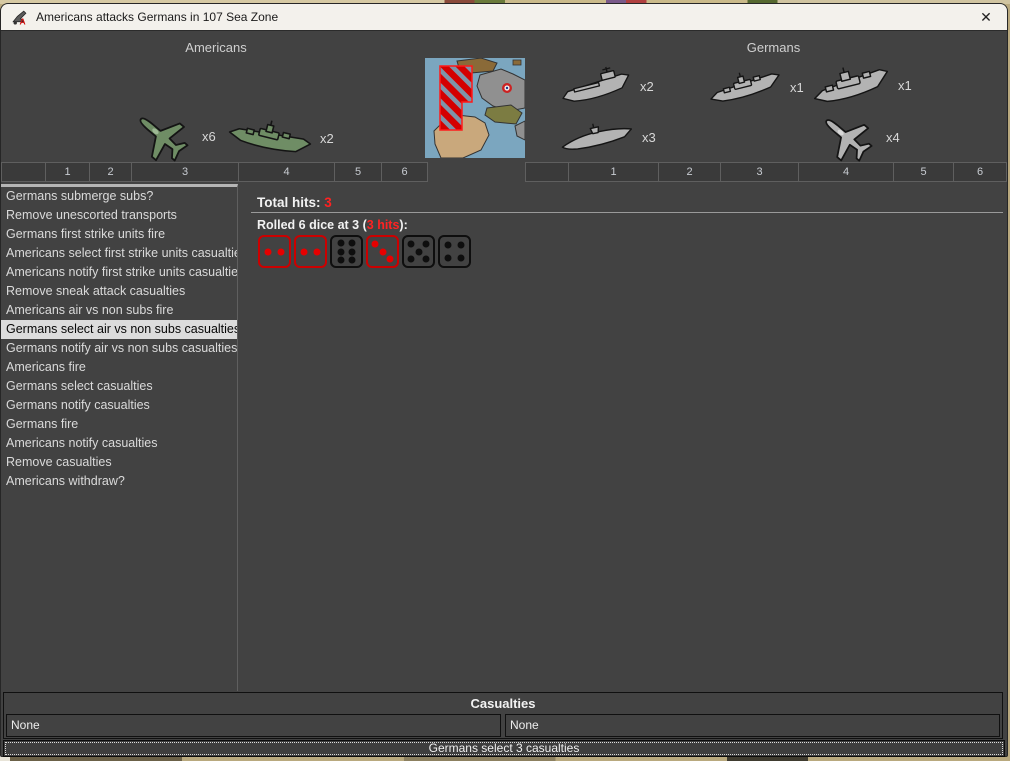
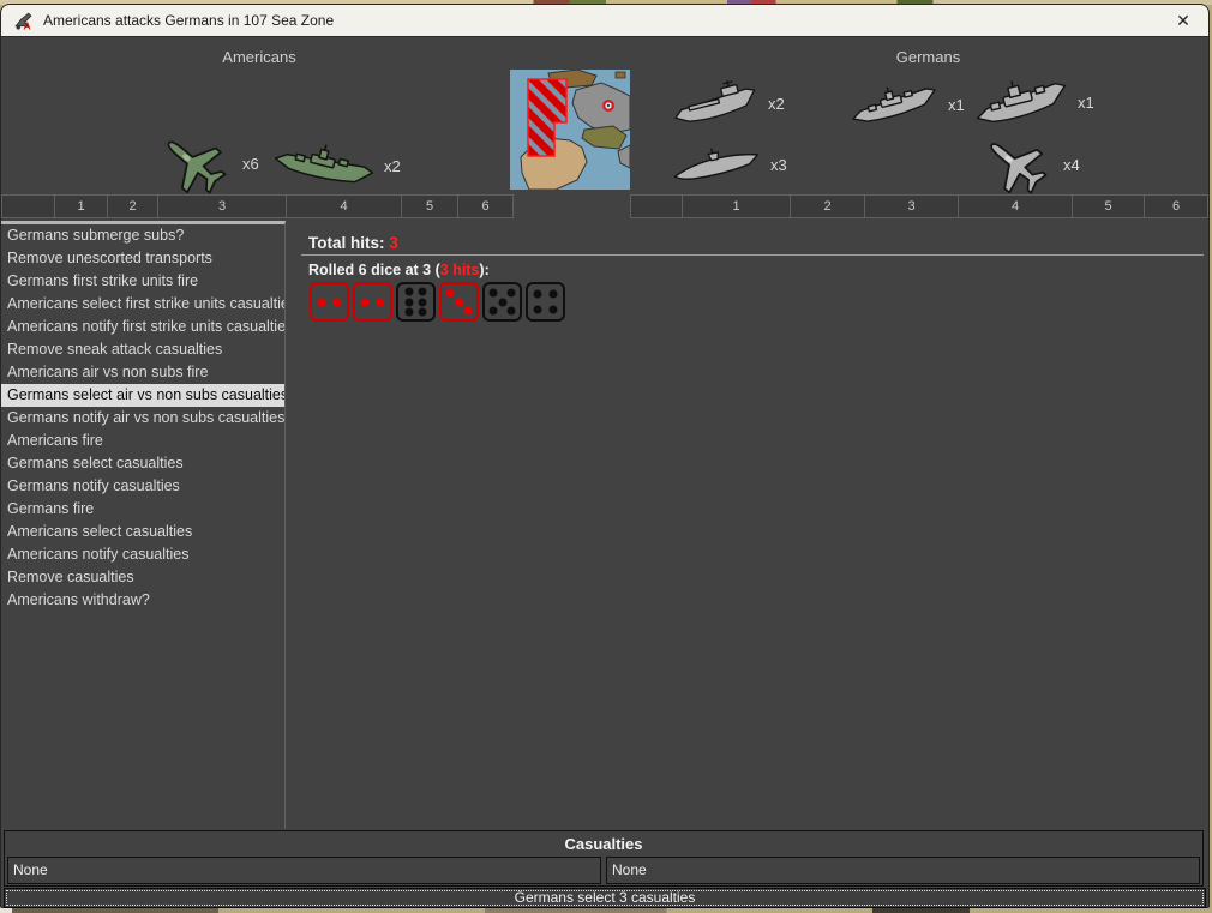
  A
  Americans attacks Germans in 107 Sea Zone
  ✕
  Americans
  Germans
  x6
  x2
  x2
  x3
  x1
  x1
  x4
  1
  2
  3
  4
  5
  6
  1
  2
  3
  4
  5
  6
  Germans submerge subs?
  Remove unescorted transports
  Germans first strike units fire
  Americans select first strike units casualti
  Americans notify first strike units casualtie
  Remove sneak attack casualties
  Americans air vs non subs fire
  Germans select air vs non subs casualtie
  Germans notify air vs non subs casualties
  Americans fire
  Germans select casualties
  Germans notify casualties
  Germans fire
+ Americans select casualties
  Americans notify casualties
  Remove casualties
  Americans withdraw?
  Total hits: 3
  Rolled 6 dice at 3 (3 hits):
  Casualties
  None
  None
  Germans select 3 casualties
